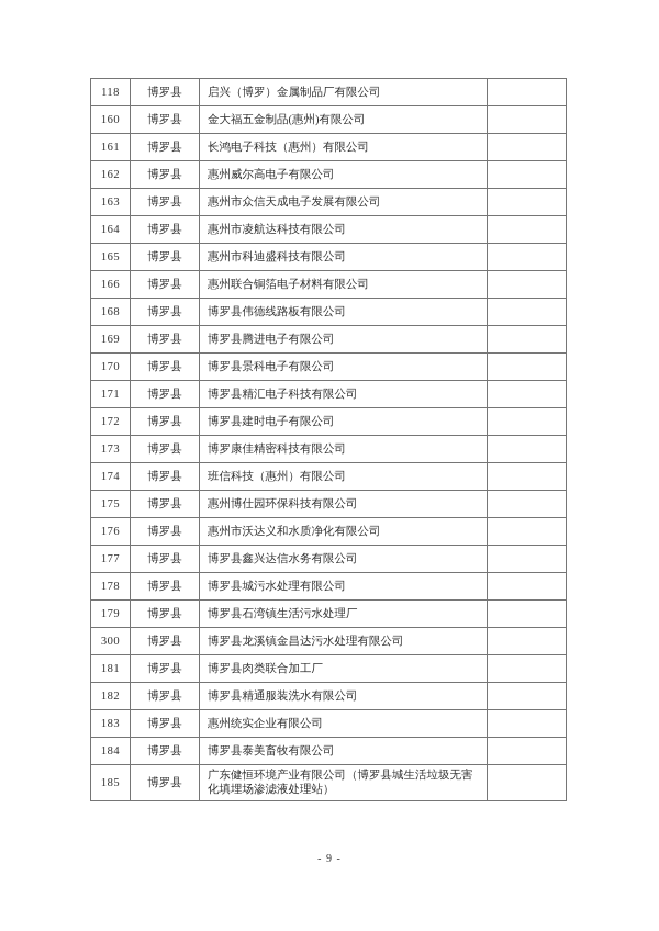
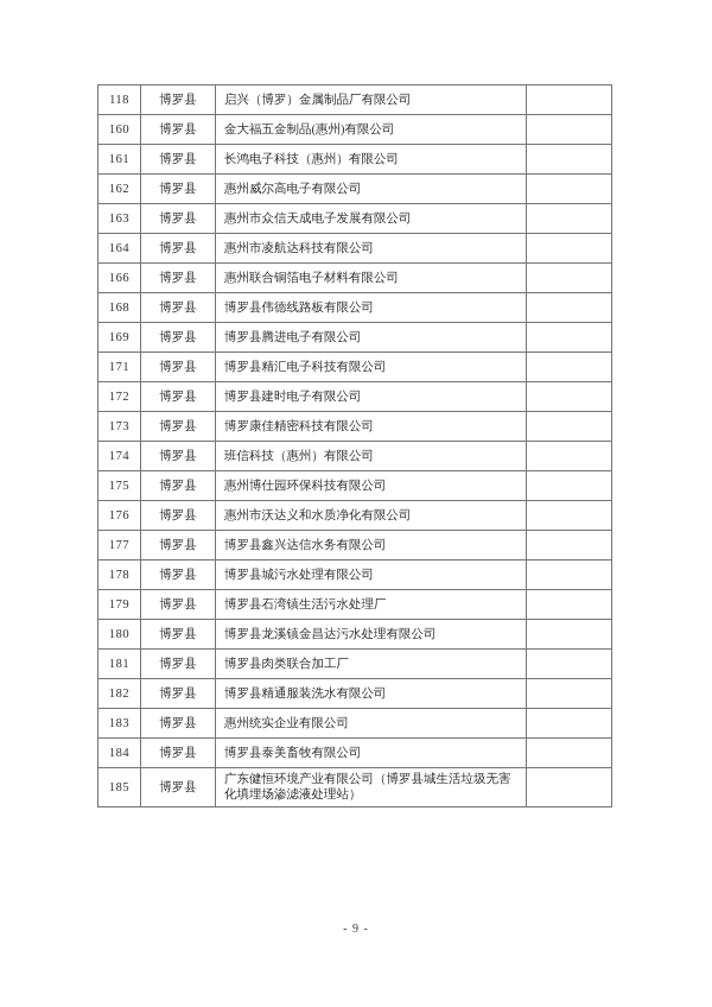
  118	博罗县	启兴（博罗）金属制品厂有限公司
  160	博罗县	金大福五金制品(惠州)有限公司
  161	博罗县	长鸿电子科技（惠州）有限公司
  162	博罗县	惠州威尔高电子有限公司
  163	博罗县	惠州市众信天成电子发展有限公司
  164	博罗县	惠州市凌航达科技有限公司
- 165	博罗县	惠州市科迪盛科技有限公司
  166	博罗县	惠州联合铜箔电子材料有限公司
  168	博罗县	博罗县伟德线路板有限公司
  169	博罗县	博罗县腾进电子有限公司
- 170	博罗县	博罗县景科电子有限公司
  171	博罗县	博罗县精汇电子科技有限公司
  172	博罗县	博罗县建时电子有限公司
  173	博罗县	博罗康佳精密科技有限公司
  174	博罗县	班信科技（惠州）有限公司
  175	博罗县	惠州博仕园环保科技有限公司
  176	博罗县	惠州市沃达义和水质净化有限公司
  177	博罗县	博罗县鑫兴达信水务有限公司
  178	博罗县	博罗县城污水处理有限公司
  179	博罗县	博罗县石湾镇生活污水处理厂
- 300	博罗县	博罗县龙溪镇金昌达污水处理有限公司
+ 180	博罗县	博罗县龙溪镇金昌达污水处理有限公司
  181	博罗县	博罗县肉类联合加工厂
  182	博罗县	博罗县精通服装洗水有限公司
  183	博罗县	惠州统实企业有限公司
  184	博罗县	博罗县泰美畜牧有限公司
  185	博罗县	广东健恒环境产业有限公司（博罗县城生活垃圾无害化填埋场渗滤液处理站）
  - 9 -
